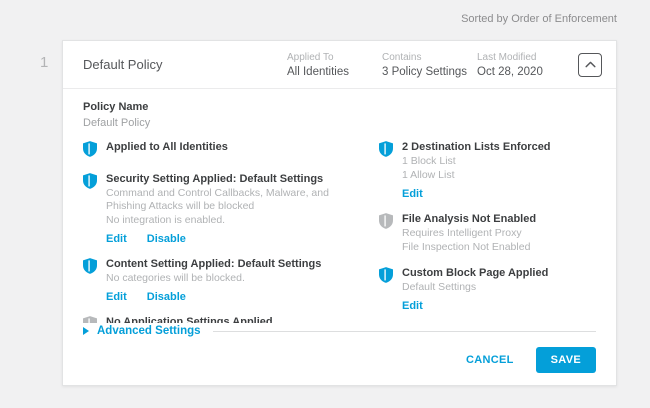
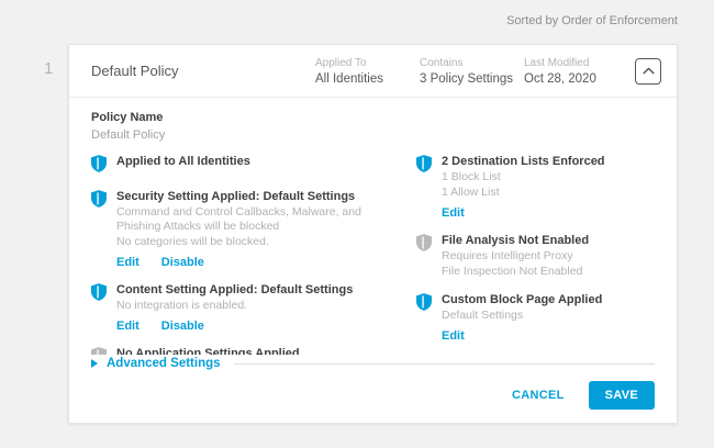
  Sorted by Order of Enforcement
  1
  Default Policy
  Applied To
  All Identities
  Contains
  3 Policy Settings
  Last Modified
  Oct 28, 2020
  Policy Name
  Default Policy
  Applied to All Identities
  Security Setting Applied: Default Settings
  Command and Control Callbacks, Malware, and Phishing Attacks will be blocked
- No integration is enabled.
+ No categories will be blocked.
  Edit Disable
  Content Setting Applied: Default Settings
- No categories will be blocked.
+ No integration is enabled.
  Edit Disable
  No Application Settings Applied
  2 Destination Lists Enforced
  1 Block List
  1 Allow List
  Edit
  File Analysis Not Enabled
  Requires Intelligent Proxy
  File Inspection Not Enabled
  Custom Block Page Applied
  Default Settings
  Edit
  Advanced Settings
  CANCEL
  SAVE
